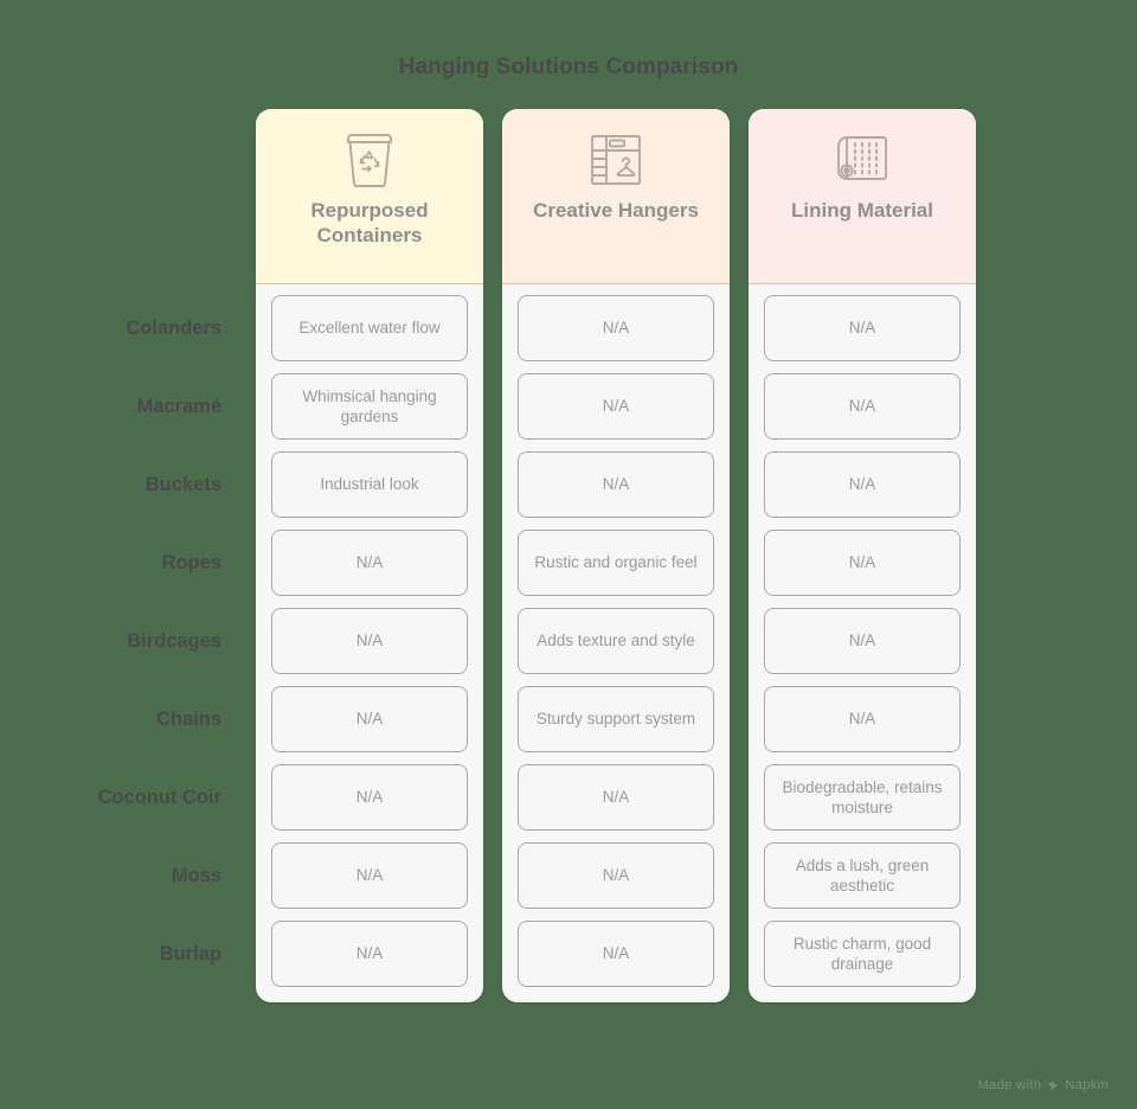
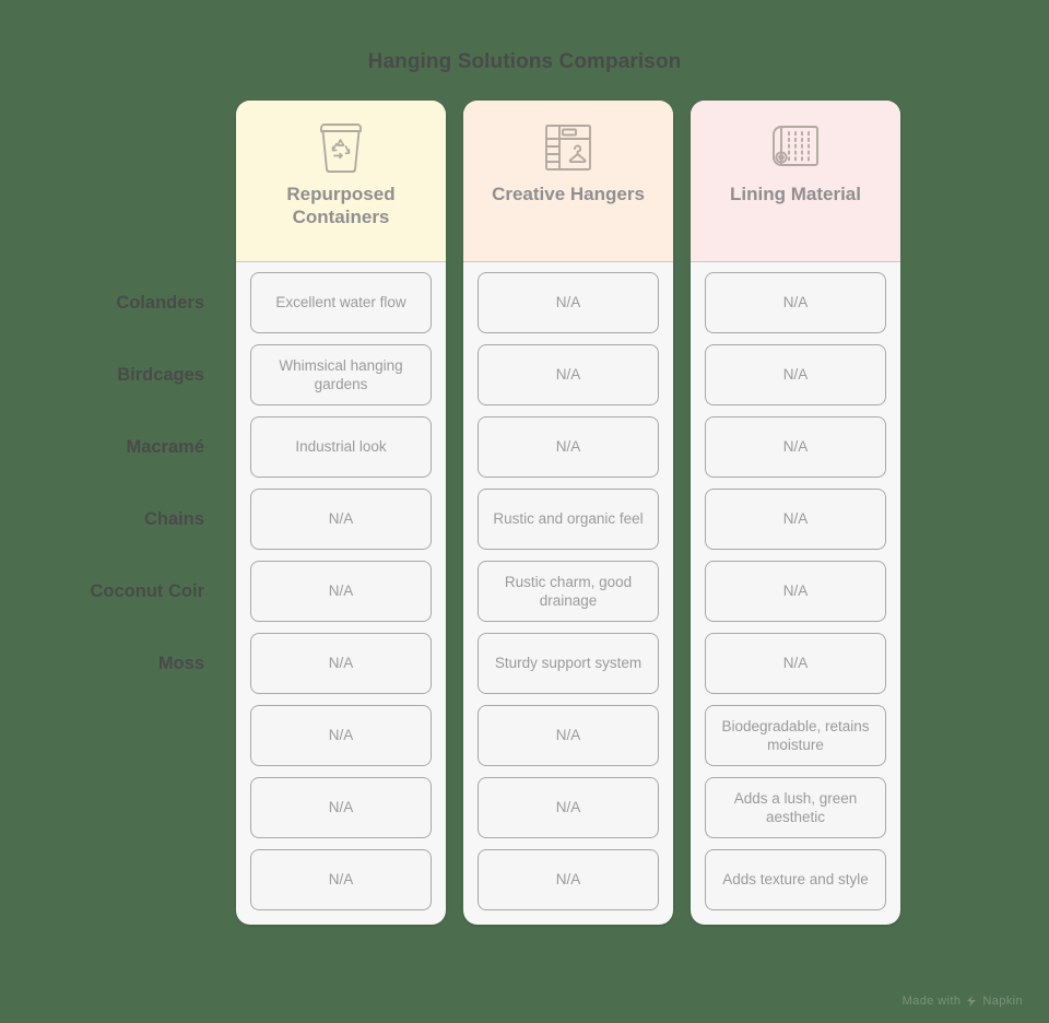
  Hanging Solutions Comparison
  Colanders
- Macramé
+ Birdcages
- Buckets
- Ropes
- Birdcages
+ Macramé
  Chains
  Coconut Coir
  Moss
- Burlap
  Repurposed Containers
  Excellent water flow
  Whimsical hanging gardens
  Industrial look
  N/A
  N/A
  N/A
  N/A
  N/A
  N/A
  Creative Hangers
  N/A
  N/A
  N/A
  Rustic and organic feel
- Adds texture and style
+ Rustic charm, good drainage
  Sturdy support system
  N/A
  N/A
  N/A
  Lining Material
  N/A
  N/A
  N/A
  N/A
  N/A
  N/A
  Biodegradable, retains moisture
  Adds a lush, green aesthetic
- Rustic charm, good drainage
+ Adds texture and style
  Made with
  Napkin
